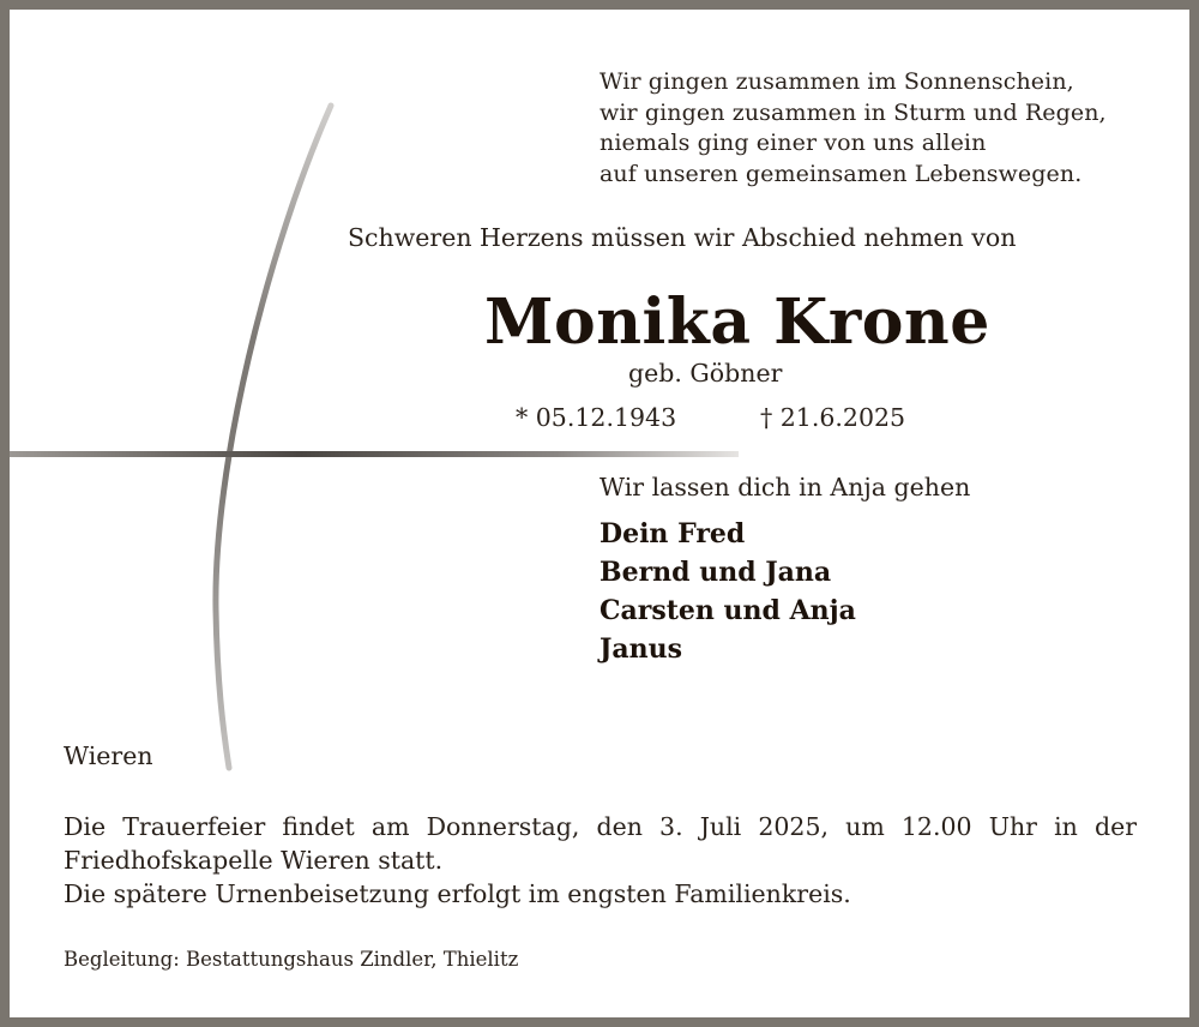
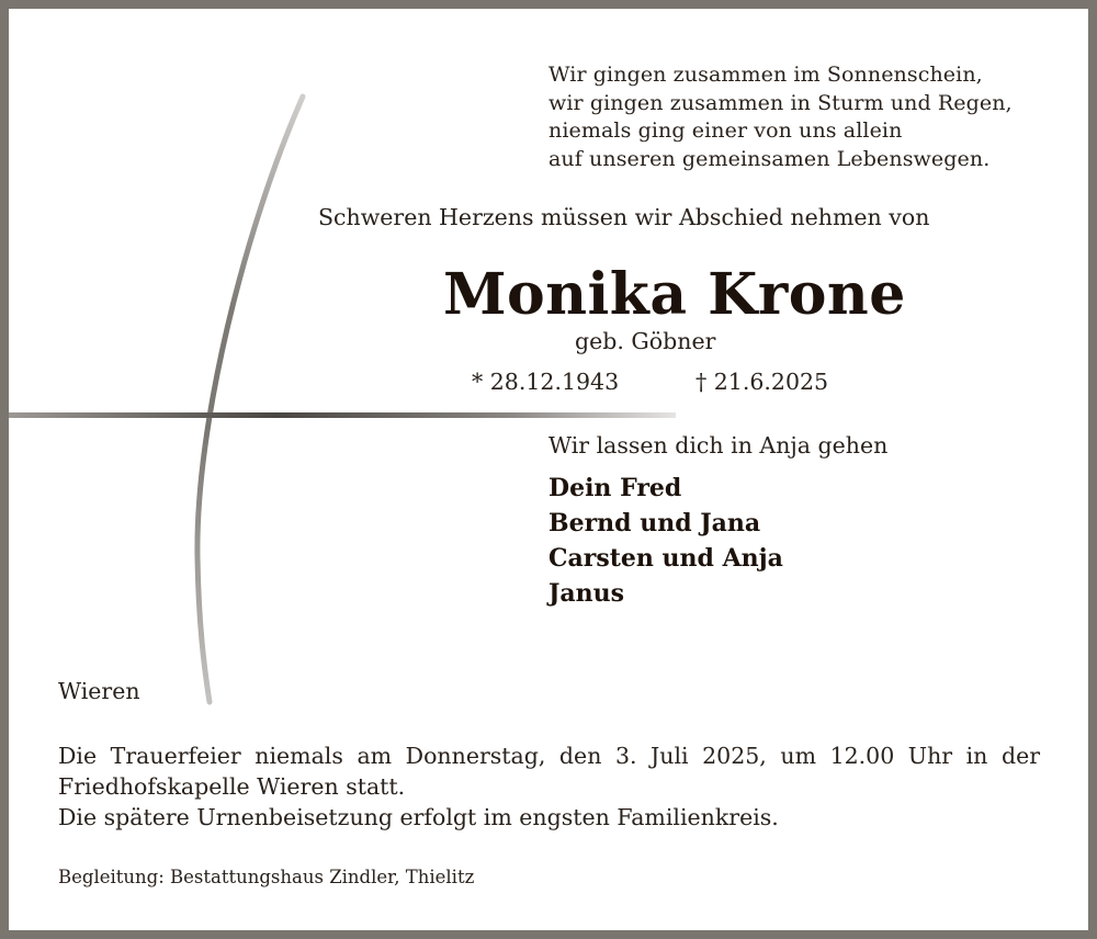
  Wir gingen zusammen im Sonnenschein,
  wir gingen zusammen in Sturm und Regen,
  niemals ging einer von uns allein
  auf unseren gemeinsamen Lebenswegen.
  Schweren Herzens müssen wir Abschied nehmen von
  Monika Krone
  geb. Göbner
- * 05.12.1943
+ * 28.12.1943
  † 21.6.2025
  Wir lassen dich in Anja gehen
  Dein Fred
  Bernd und Jana
  Carsten und Anja
  Janus
  Wieren
- Die Trauerfeier findet am Donnerstag, den 3. Juli 2025, um 12.00 Uhr in der
+ Die Trauerfeier niemals am Donnerstag, den 3. Juli 2025, um 12.00 Uhr in der
  Friedhofskapelle Wieren statt.
  Die spätere Urnenbeisetzung erfolgt im engsten Familienkreis.
  Begleitung: Bestattungshaus Zindler, Thielitz
